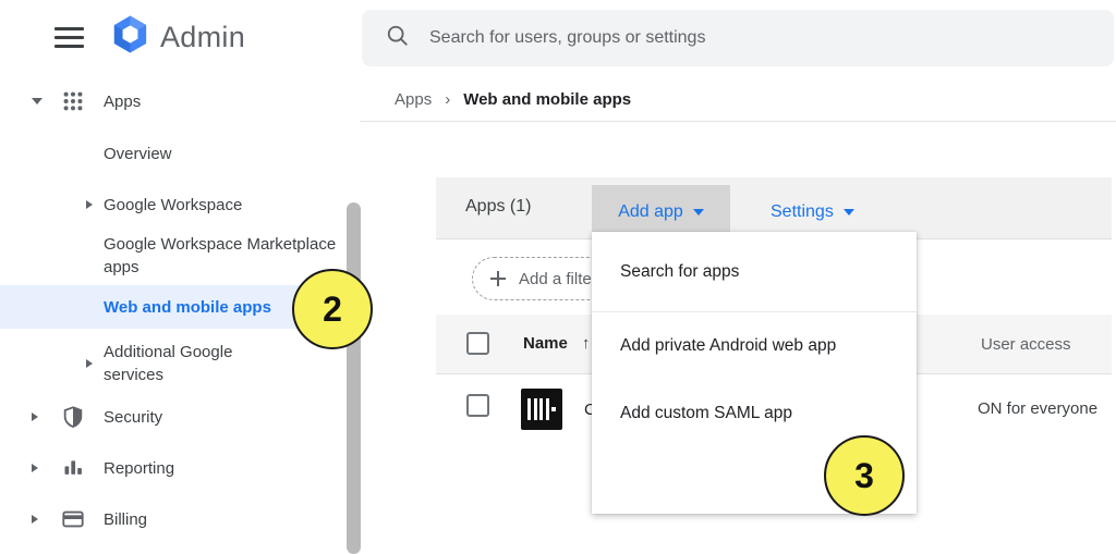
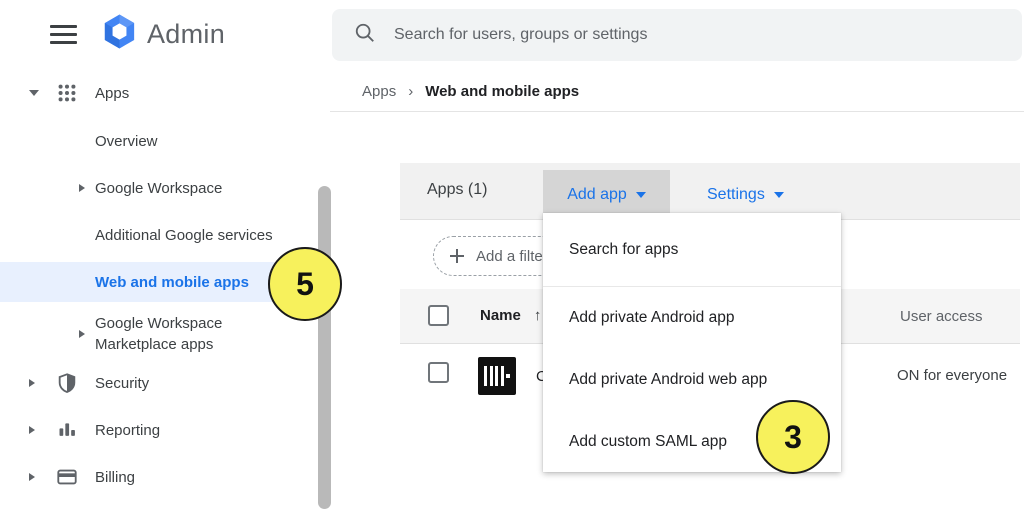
  Admin
  Search for users, groups or settings
  Apps
  ›
  Web and mobile apps
  Apps
  Overview
  Google Workspace
- Google Workspace Marketplace apps
+ Additional Google services
  Web and mobile apps
- Additional Google services
+ Google Workspace Marketplace apps
  Security
  Reporting
  Billing
  Apps (1)
  Add app
  Settings
  Add a filte
  Name
  ↑
  User access
  C
  ON for everyone
  Search for apps
+ Add private Android app
  Add private Android web app
  Add custom SAML app
- 2
+ 5
  3
